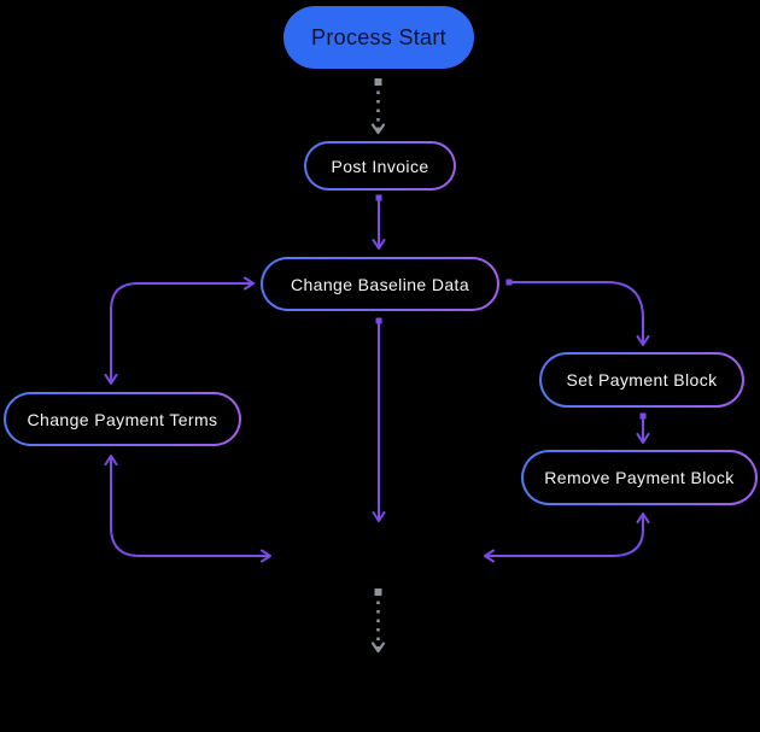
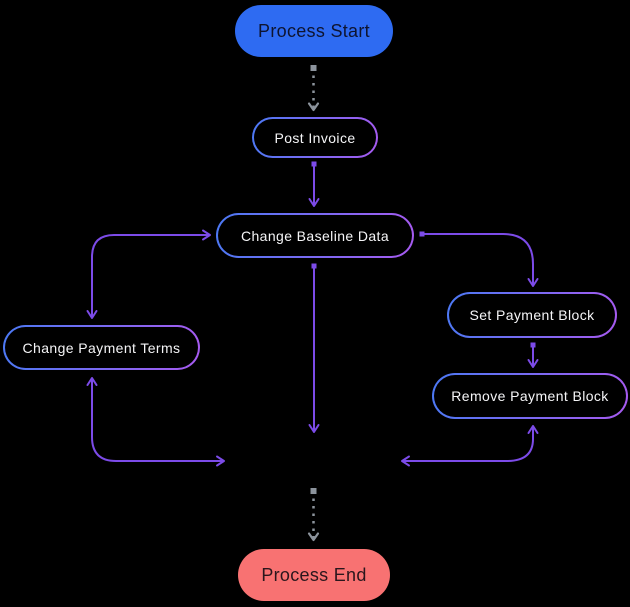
  Process Start
  Post Invoice
  Change Baseline Data
  Change Payment Terms
  Set Payment Block
  Remove Payment Block
+ Process End
